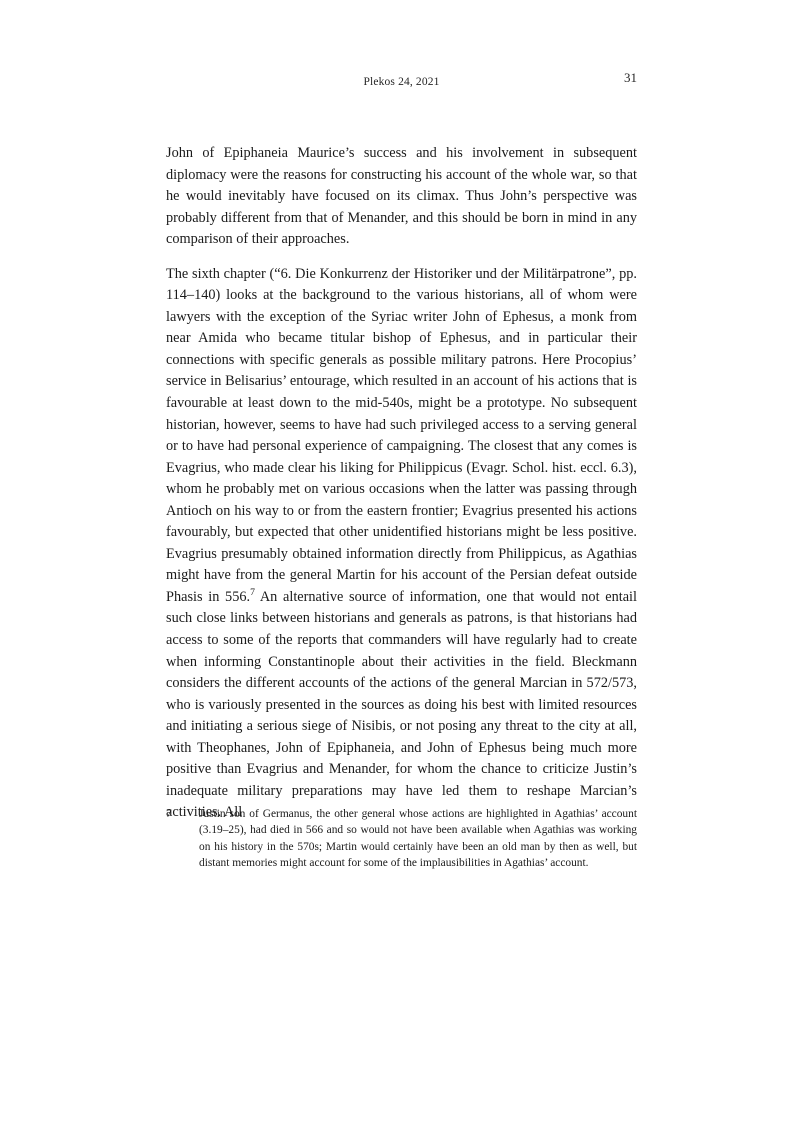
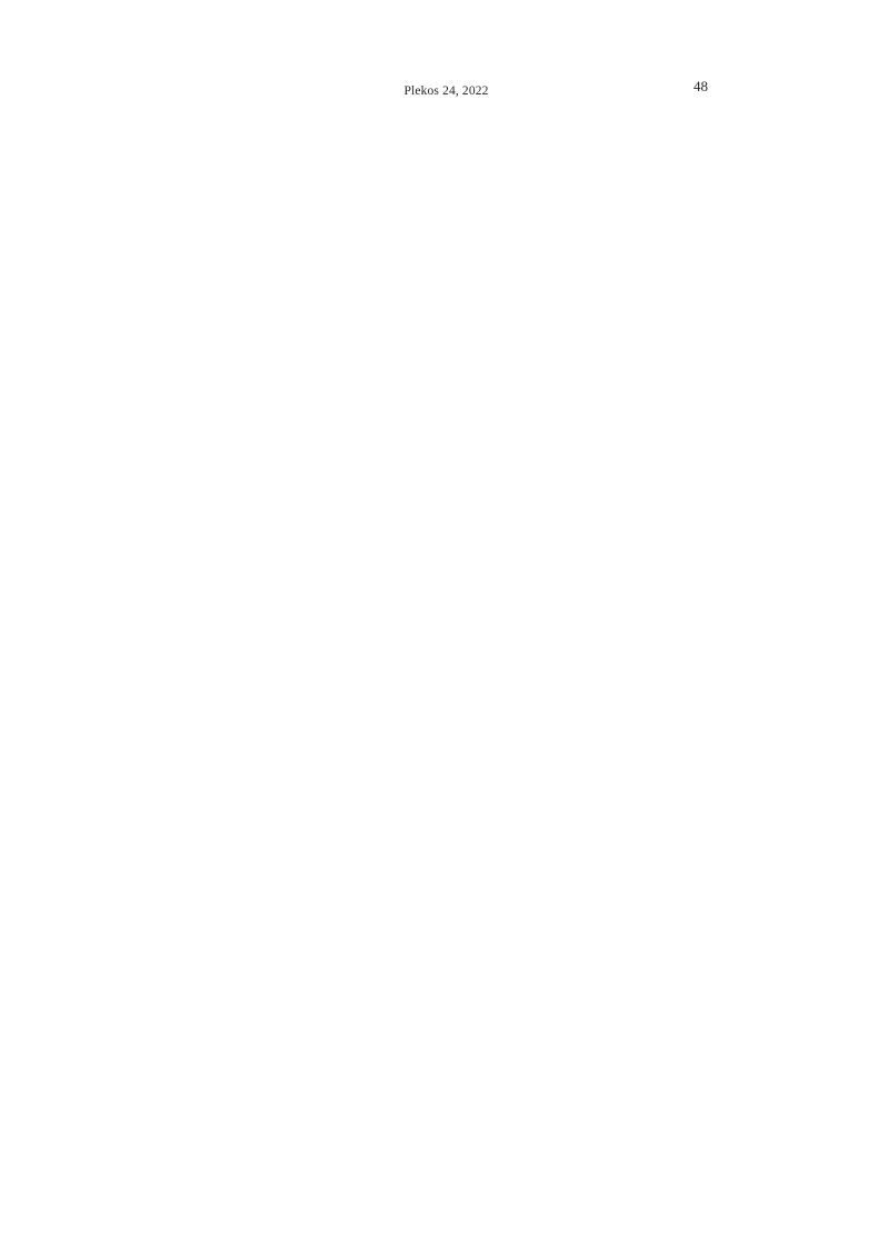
- Plekos 24, 2021
+ Plekos 24, 2022
- 31
+ 48
- John of Epiphaneia Maurice’s success and his involvement in subsequent diplomacy were the reasons for constructing his account of the whole war, so that he would inevitably have focused on its climax. Thus John’s perspective was probably different from that of Menander, and this should be born in mind in any comparison of their approaches.
- The sixth chapter (“6. Die Konkurrenz der Historiker und der Militärpatrone”, pp. 114–140) looks at the background to the various historians, all of whom were lawyers with the exception of the Syriac writer John of Ephesus, a monk from near Amida who became titular bishop of Ephesus, and in particular their connections with specific generals as possible military patrons. Here Procopius’ service in Belisarius’ entourage, which resulted in an account of his actions that is favourable at least down to the mid-540s, might be a prototype. No subsequent historian, however, seems to have had such privileged access to a serving general or to have had personal experience of campaigning. The closest that any comes is Evagrius, who made clear his liking for Philippicus (Evagr. Schol. hist. eccl. 6.3), whom he probably met on various occasions when the latter was passing through Antioch on his way to or from the eastern frontier; Evagrius presented his actions favourably, but expected that other unidentified historians might be less positive. Evagrius presumably obtained information directly from Philippicus, as Agathias might have from the general Martin for his account of the Persian defeat outside Phasis in 556.7 An alternative source of information, one that would not entail such close links between historians and generals as patrons, is that historians had access to some of the reports that commanders will have regularly had to create when informing Constantinople about their activities in the field. Bleckmann considers the different accounts of the actions of the general Marcian in 572/573, who is variously presented in the sources as doing his best with limited resources and initiating a serious siege of Nisibis, or not posing any threat to the city at all, with Theophanes, John of Epiphaneia, and John of Ephesus being much more positive than Evagrius and Menander, for whom the chance to criticize Justin’s inadequate military preparations may have led them to reshape Marcian’s activities. All
- 7
- Justin son of Germanus, the other general whose actions are highlighted in Agathias’ account (3.19–25), had died in 566 and so would not have been available when Agathias was working on his history in the 570s; Martin would certainly have been an old man by then as well, but distant memories might account for some of the implausibilities in Agathias’ account.
